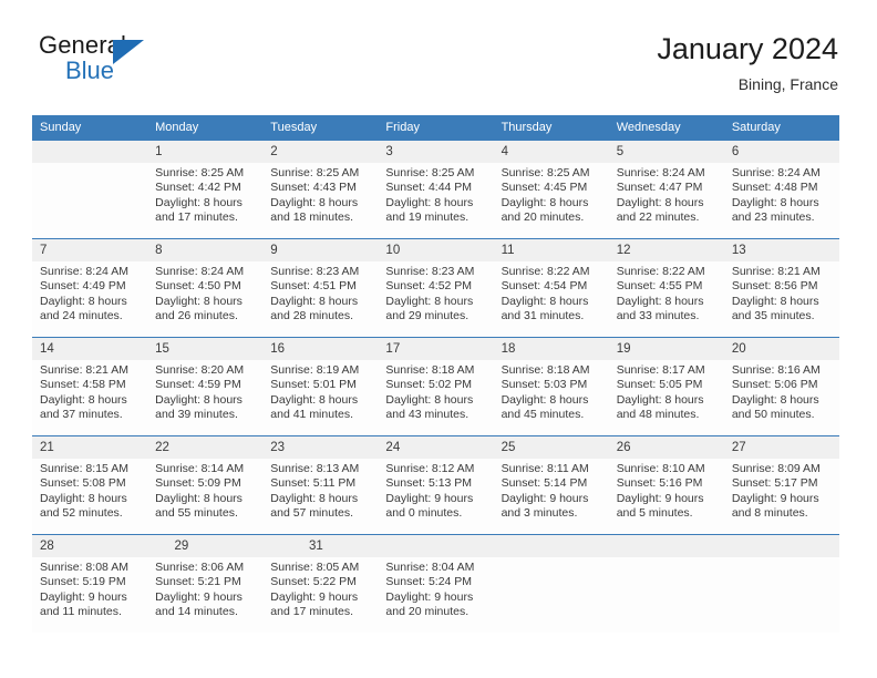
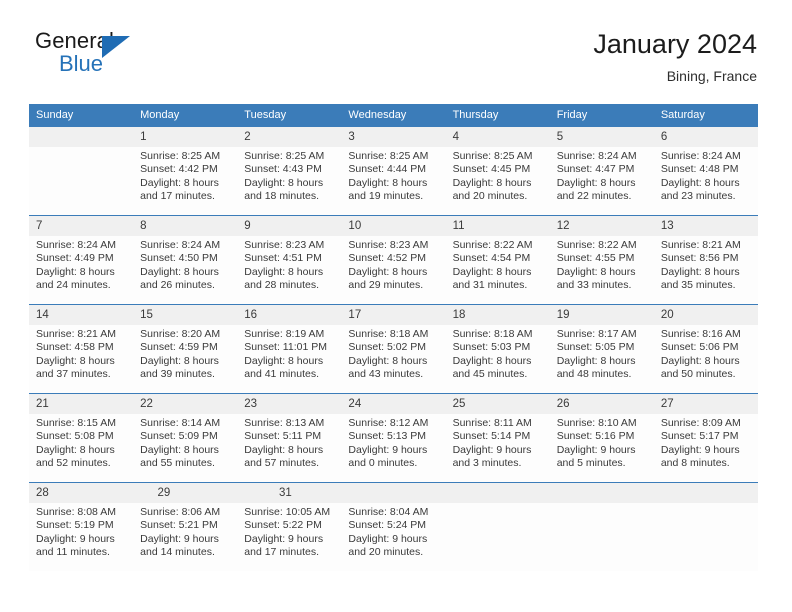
  General
  Blue
  January 2024
  Bining, France
  Sunday
  Monday
  Tuesday
- Friday
+ Wednesday
  Thursday
- Wednesday
+ Friday
  Saturday
  1
  2
  3
  4
  5
  6
  Sunrise: 8:25 AM
  Sunset: 4:42 PM
  Daylight: 8 hours
  and 17 minutes.
  Sunrise: 8:25 AM
  Sunset: 4:43 PM
  Daylight: 8 hours
  and 18 minutes.
  Sunrise: 8:25 AM
  Sunset: 4:44 PM
  Daylight: 8 hours
  and 19 minutes.
  Sunrise: 8:25 AM
  Sunset: 4:45 PM
  Daylight: 8 hours
  and 20 minutes.
  Sunrise: 8:24 AM
  Sunset: 4:47 PM
  Daylight: 8 hours
  and 22 minutes.
  Sunrise: 8:24 AM
  Sunset: 4:48 PM
  Daylight: 8 hours
  and 23 minutes.
  7
  8
  9
  10
  11
  12
  13
  Sunrise: 8:24 AM
  Sunset: 4:49 PM
  Daylight: 8 hours
  and 24 minutes.
  Sunrise: 8:24 AM
  Sunset: 4:50 PM
  Daylight: 8 hours
  and 26 minutes.
  Sunrise: 8:23 AM
  Sunset: 4:51 PM
  Daylight: 8 hours
  and 28 minutes.
  Sunrise: 8:23 AM
  Sunset: 4:52 PM
  Daylight: 8 hours
  and 29 minutes.
  Sunrise: 8:22 AM
  Sunset: 4:54 PM
  Daylight: 8 hours
  and 31 minutes.
  Sunrise: 8:22 AM
  Sunset: 4:55 PM
  Daylight: 8 hours
  and 33 minutes.
  Sunrise: 8:21 AM
  Sunset: 8:56 PM
  Daylight: 8 hours
  and 35 minutes.
  14
  15
  16
  17
  18
  19
  20
  Sunrise: 8:21 AM
  Sunset: 4:58 PM
  Daylight: 8 hours
  and 37 minutes.
  Sunrise: 8:20 AM
  Sunset: 4:59 PM
  Daylight: 8 hours
  and 39 minutes.
  Sunrise: 8:19 AM
- Sunset: 5:01 PM
+ Sunset: 11:01 PM
  Daylight: 8 hours
  and 41 minutes.
  Sunrise: 8:18 AM
  Sunset: 5:02 PM
  Daylight: 8 hours
  and 43 minutes.
  Sunrise: 8:18 AM
  Sunset: 5:03 PM
  Daylight: 8 hours
  and 45 minutes.
  Sunrise: 8:17 AM
  Sunset: 5:05 PM
  Daylight: 8 hours
  and 48 minutes.
  Sunrise: 8:16 AM
  Sunset: 5:06 PM
  Daylight: 8 hours
  and 50 minutes.
  21
  22
  23
  24
  25
  26
  27
  Sunrise: 8:15 AM
  Sunset: 5:08 PM
  Daylight: 8 hours
  and 52 minutes.
  Sunrise: 8:14 AM
  Sunset: 5:09 PM
  Daylight: 8 hours
  and 55 minutes.
  Sunrise: 8:13 AM
  Sunset: 5:11 PM
  Daylight: 8 hours
  and 57 minutes.
  Sunrise: 8:12 AM
  Sunset: 5:13 PM
  Daylight: 9 hours
  and 0 minutes.
  Sunrise: 8:11 AM
  Sunset: 5:14 PM
  Daylight: 9 hours
  and 3 minutes.
  Sunrise: 8:10 AM
  Sunset: 5:16 PM
  Daylight: 9 hours
  and 5 minutes.
  Sunrise: 8:09 AM
  Sunset: 5:17 PM
  Daylight: 9 hours
  and 8 minutes.
  28
  29
  31
  Sunrise: 8:08 AM
  Sunset: 5:19 PM
  Daylight: 9 hours
  and 11 minutes.
  Sunrise: 8:06 AM
  Sunset: 5:21 PM
  Daylight: 9 hours
  and 14 minutes.
- Sunrise: 8:05 AM
+ Sunrise: 10:05 AM
  Sunset: 5:22 PM
  Daylight: 9 hours
  and 17 minutes.
  Sunrise: 8:04 AM
  Sunset: 5:24 PM
  Daylight: 9 hours
  and 20 minutes.
